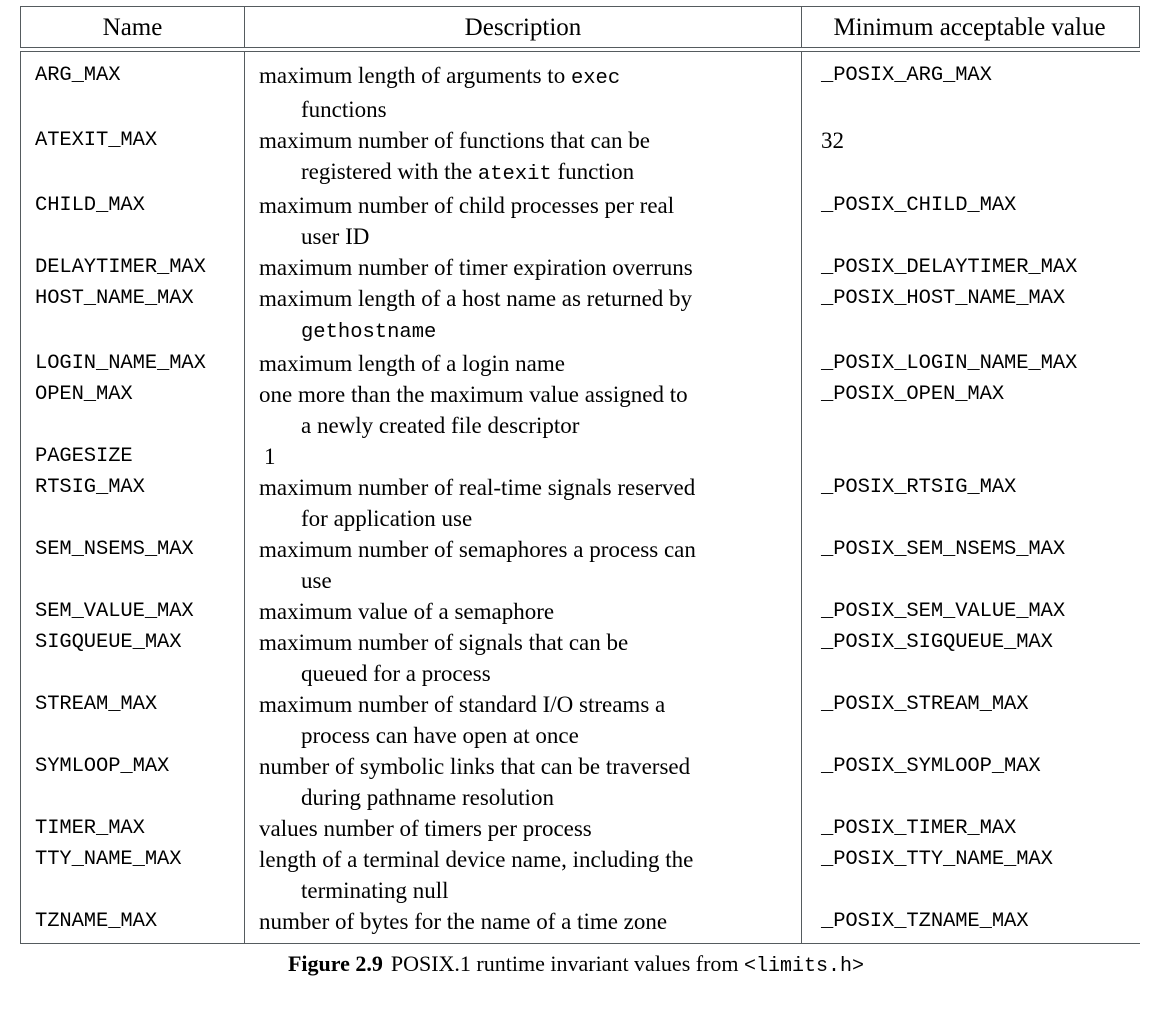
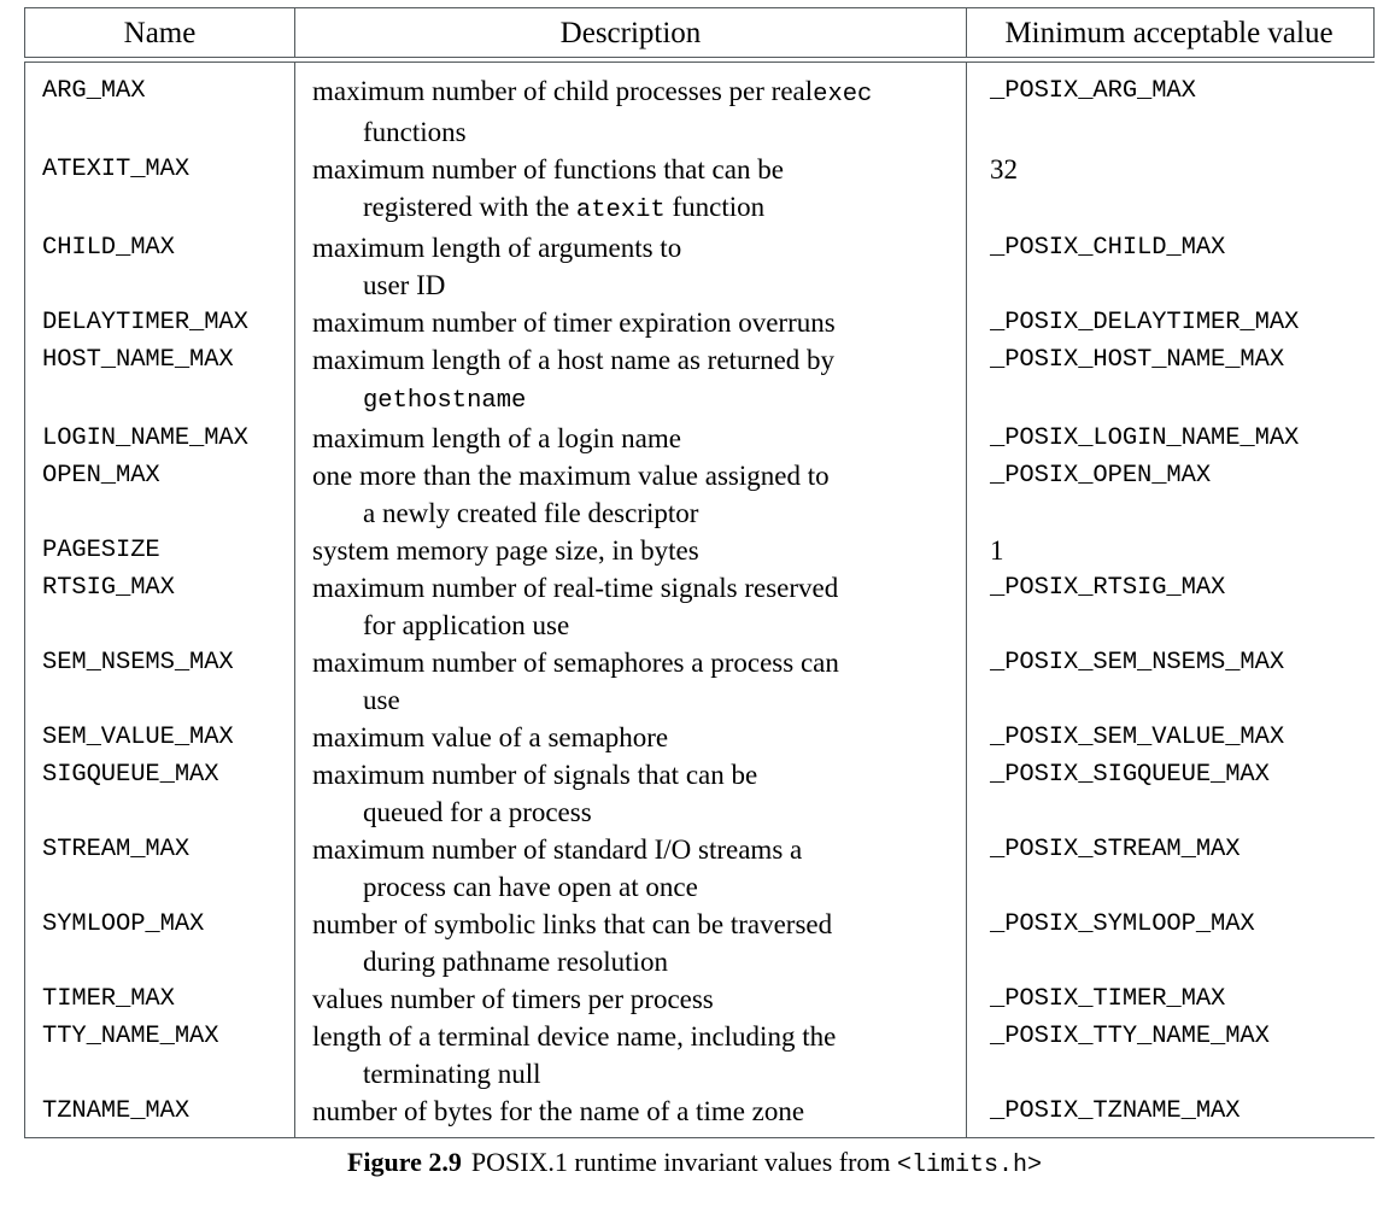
  Name
  Description
  Minimum acceptable value
  ARG_MAX
- maximum length of arguments to exec
+ maximum number of child processes per realexec
  functions
  _POSIX_ARG_MAX
  ATEXIT_MAX
  maximum number of functions that can be
  registered with the atexit function
  32
  CHILD_MAX
- maximum number of child processes per real
+ maximum length of arguments to
  user ID
  _POSIX_CHILD_MAX
  DELAYTIMER_MAX
  maximum number of timer expiration overruns
  _POSIX_DELAYTIMER_MAX
  HOST_NAME_MAX
  maximum length of a host name as returned by
  gethostname
  _POSIX_HOST_NAME_MAX
  LOGIN_NAME_MAX
  maximum length of a login name
  _POSIX_LOGIN_NAME_MAX
  OPEN_MAX
  one more than the maximum value assigned to
  a newly created file descriptor
  _POSIX_OPEN_MAX
  PAGESIZE
+ system memory page size, in bytes
  1
  RTSIG_MAX
  maximum number of real-time signals reserved
  for application use
  _POSIX_RTSIG_MAX
  SEM_NSEMS_MAX
  maximum number of semaphores a process can
  use
  _POSIX_SEM_NSEMS_MAX
  SEM_VALUE_MAX
  maximum value of a semaphore
  _POSIX_SEM_VALUE_MAX
  SIGQUEUE_MAX
  maximum number of signals that can be
  queued for a process
  _POSIX_SIGQUEUE_MAX
  STREAM_MAX
  maximum number of standard I/O streams a
  process can have open at once
  _POSIX_STREAM_MAX
  SYMLOOP_MAX
  number of symbolic links that can be traversed
  during pathname resolution
  _POSIX_SYMLOOP_MAX
  TIMER_MAX
  values number of timers per process
  _POSIX_TIMER_MAX
  TTY_NAME_MAX
  length of a terminal device name, including the
  terminating null
  _POSIX_TTY_NAME_MAX
  TZNAME_MAX
  number of bytes for the name of a time zone
  _POSIX_TZNAME_MAX
  Figure 2.9 POSIX.1 runtime invariant values from <limits.h>
